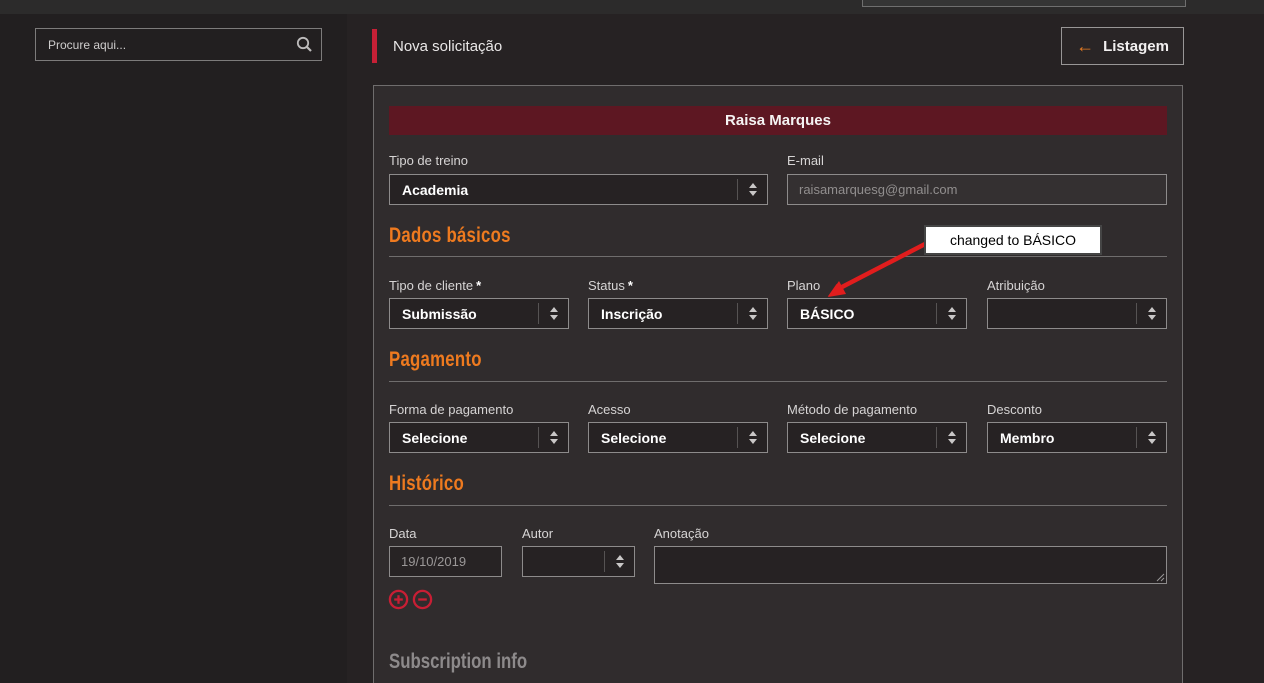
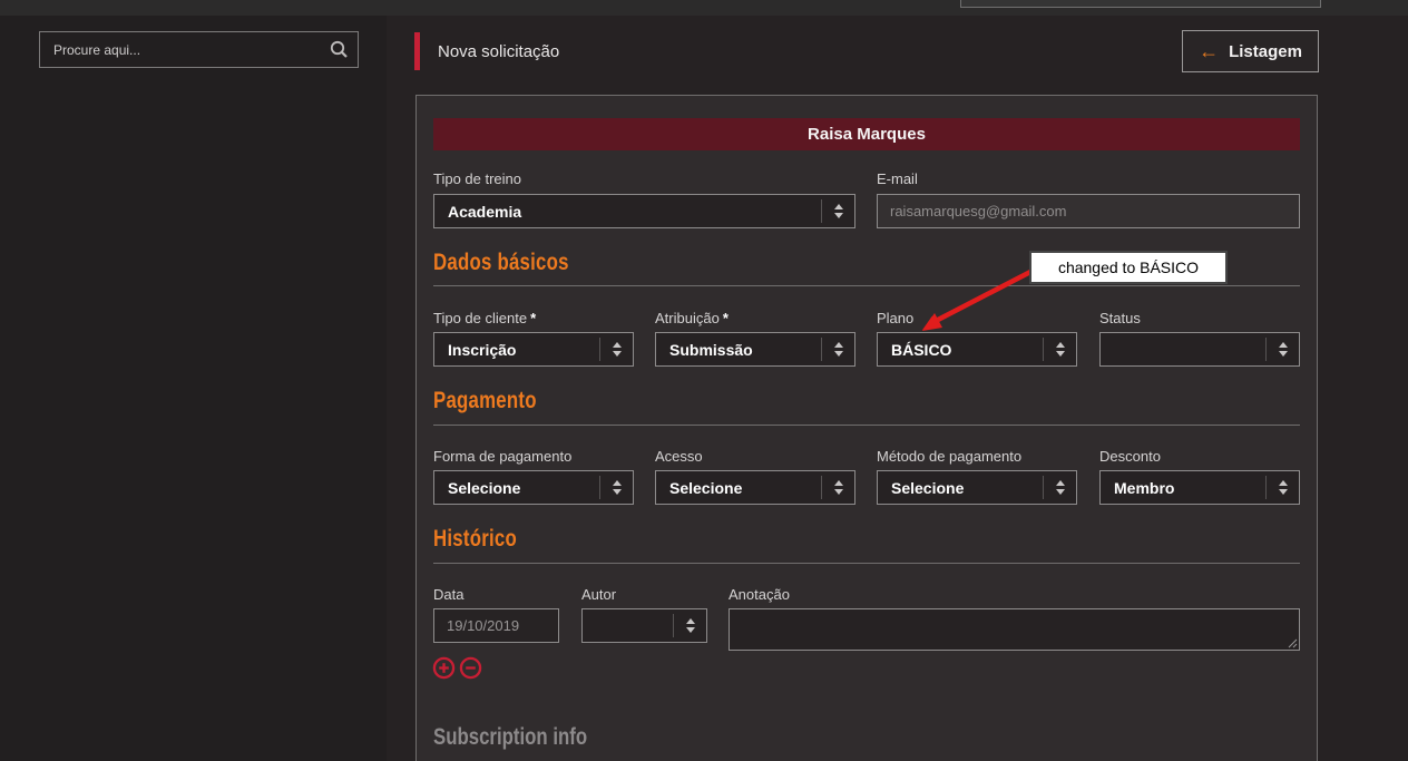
  Procure aqui...
  Nova solicitação
  ←
  Listagem
  Raisa Marques
  Tipo de treino
  Academia
  E-mail
  raisamarquesg@gmail.com
  Dados básicos
  Tipo de cliente *
- Submissão
+ Inscrição
- Status *
+ Atribuição *
- Inscrição
+ Submissão
  Plano
  BÁSICO
- Atribuição
+ Status
  changed to BÁSICO
  Pagamento
  Forma de pagamento
  Selecione
  Acesso
  Selecione
  Método de pagamento
  Selecione
  Desconto
  Membro
  Histórico
  Data
  19/10/2019
  Autor
  Anotação
  Subscription info
